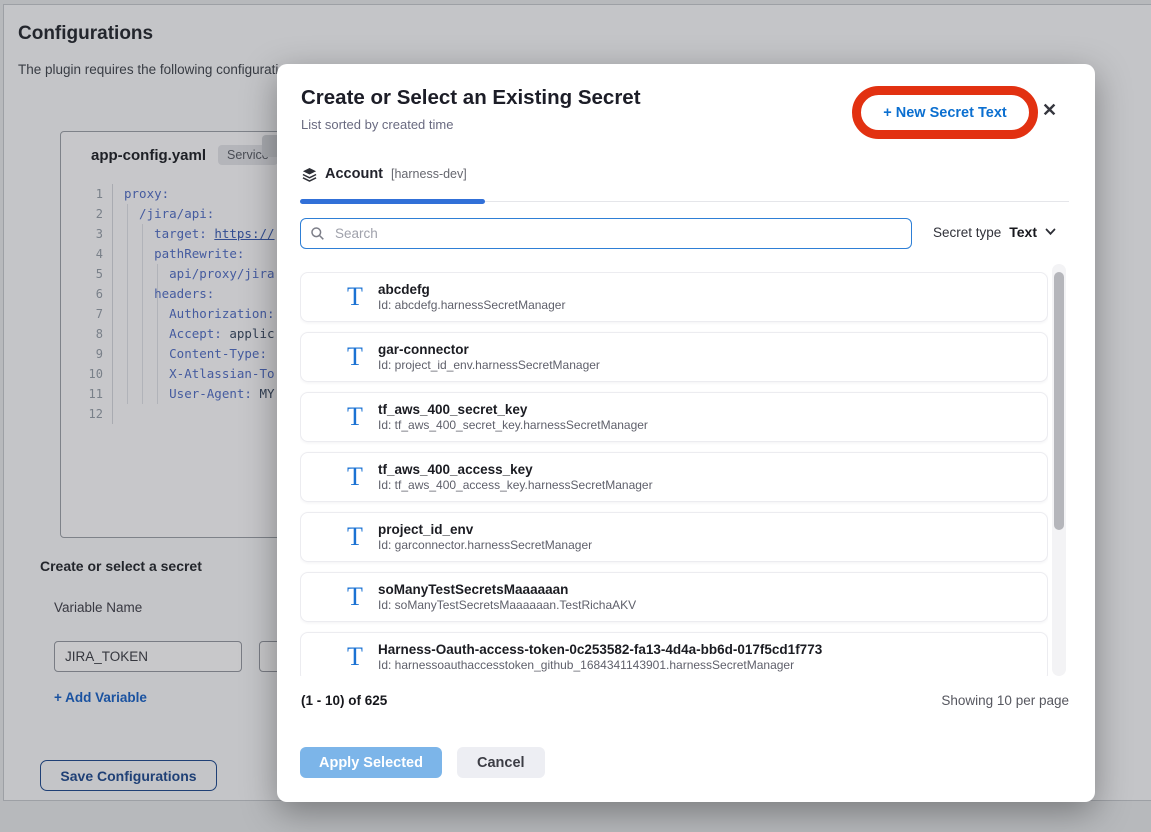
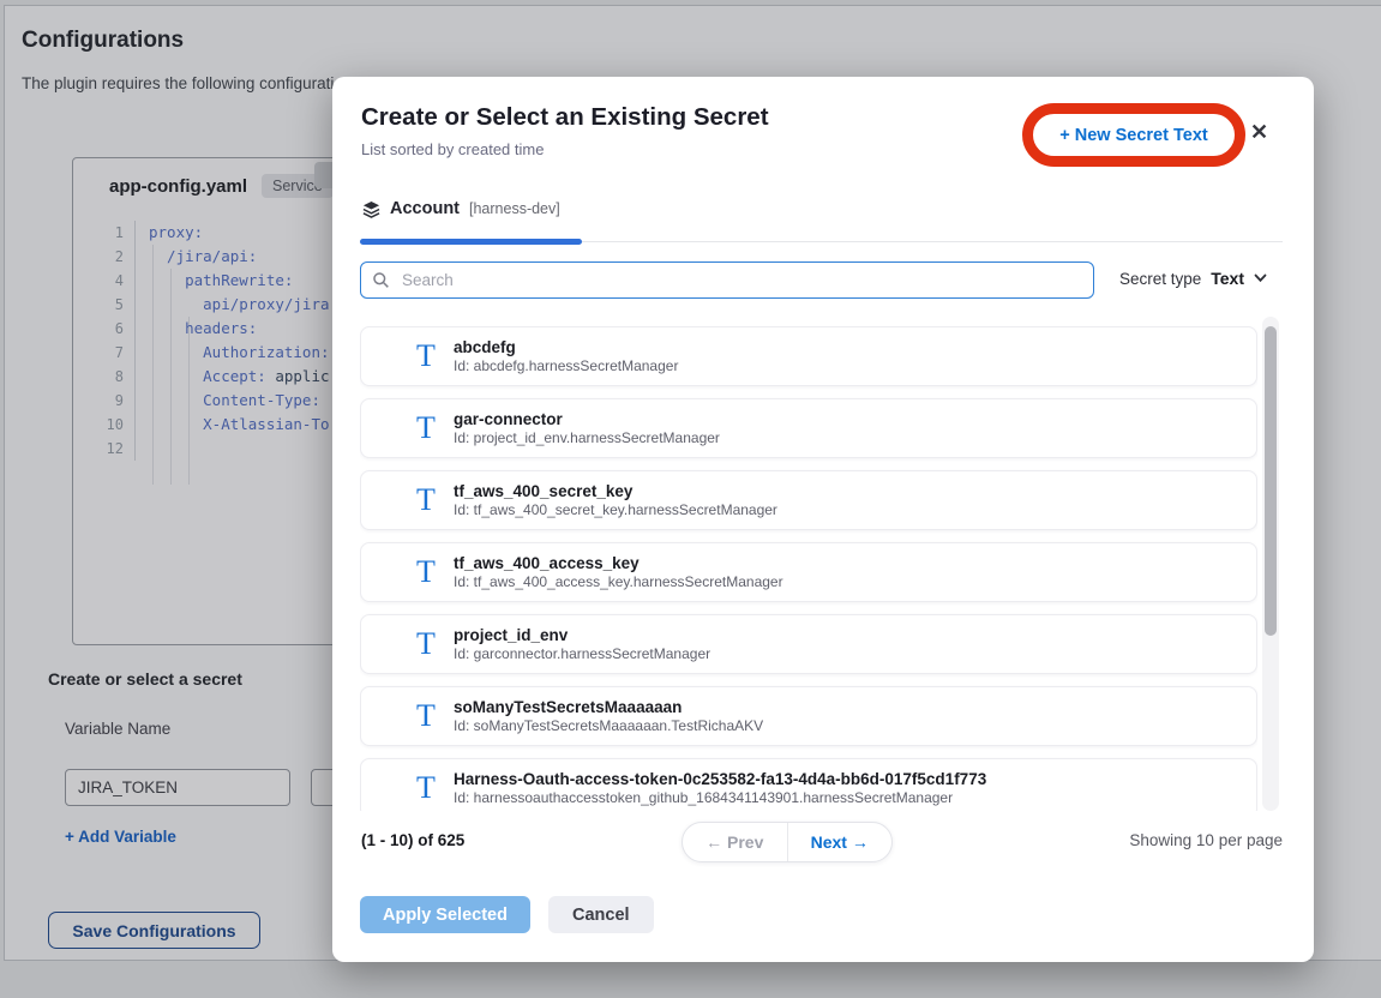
  Configurations
  The plugin requires the following configurat
  app-config.yaml
  Servic
  1
  proxy:
  2
  /jira/api:
- 3
- target: https://
  4
  pathRewrite:
  5
  api/proxy/jira
  6
  headers:
  7
  Authorization:
  8
  Accept: applic
  9
  Content-Type:
  10
  X-Atlassian-To
- 11
- User-Agent: MY
  12
  Create or select a secret
  Variable Name
  JIRA_TOKEN
  + Add Variable
  Save Configurations
  Create or Select an Existing Secret
  List sorted by created time
  + New Secret Text
  ✕
  Account
  [harness-dev]
  Search
  Secret type
  Text
  T
  abcdefg
  Id: abcdefg.harnessSecretManager
  T
  gar-connector
  Id: project_id_env.harnessSecretManager
  T
  tf_aws_400_secret_key
  Id: tf_aws_400_secret_key.harnessSecretManager
  T
  tf_aws_400_access_key
  Id: tf_aws_400_access_key.harnessSecretManager
  T
  project_id_env
  Id: garconnector.harnessSecretManager
  T
  soManyTestSecretsMaaaaaan
  Id: soManyTestSecretsMaaaaaan.TestRichaAKV
  T
  Harness-Oauth-access-token-0c253582-fa13-4d4a-bb6d-017f5cd1f773
  Id: harnessoauthaccesstoken_github_1684341143901.harnessSecretManager
  (1 - 10) of 625
+ ← Prev
+ Next →
  Showing 10 per page
  Apply Selected
  Cancel
